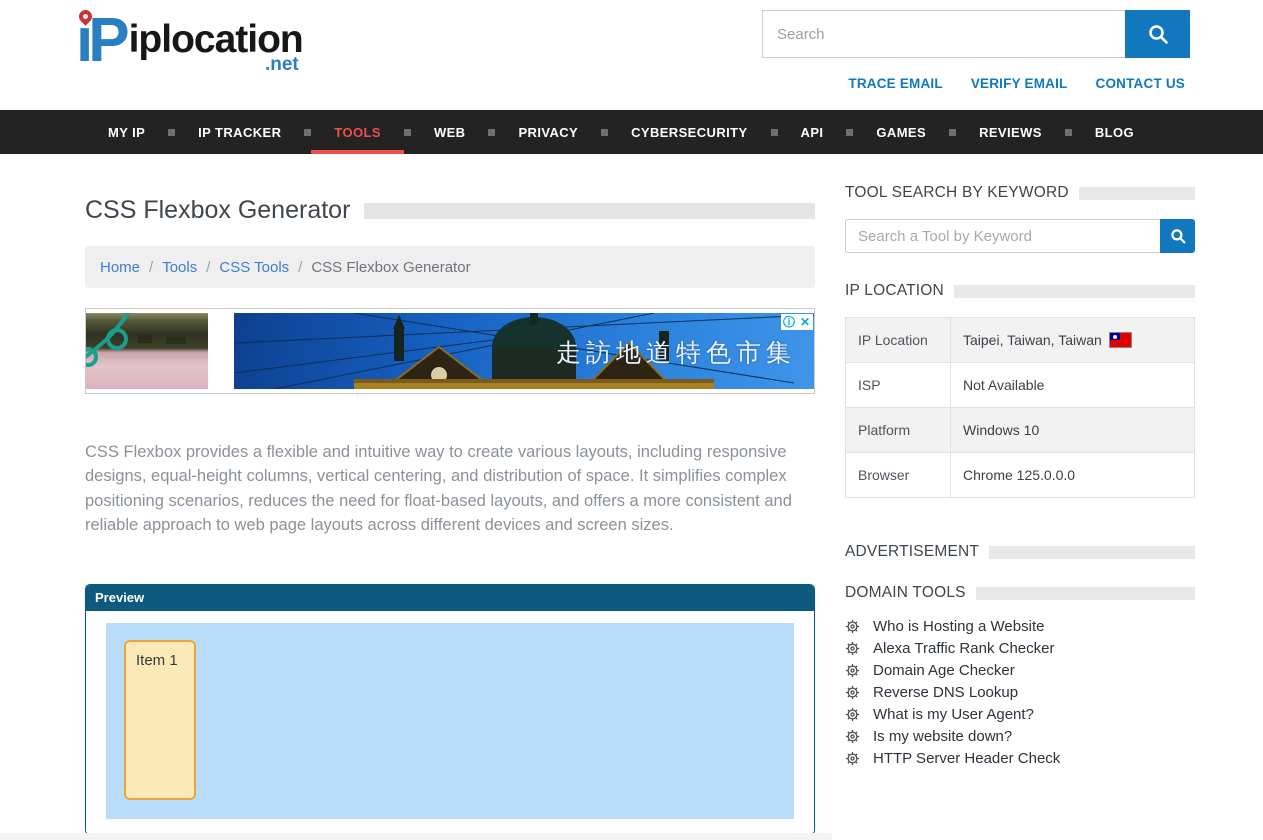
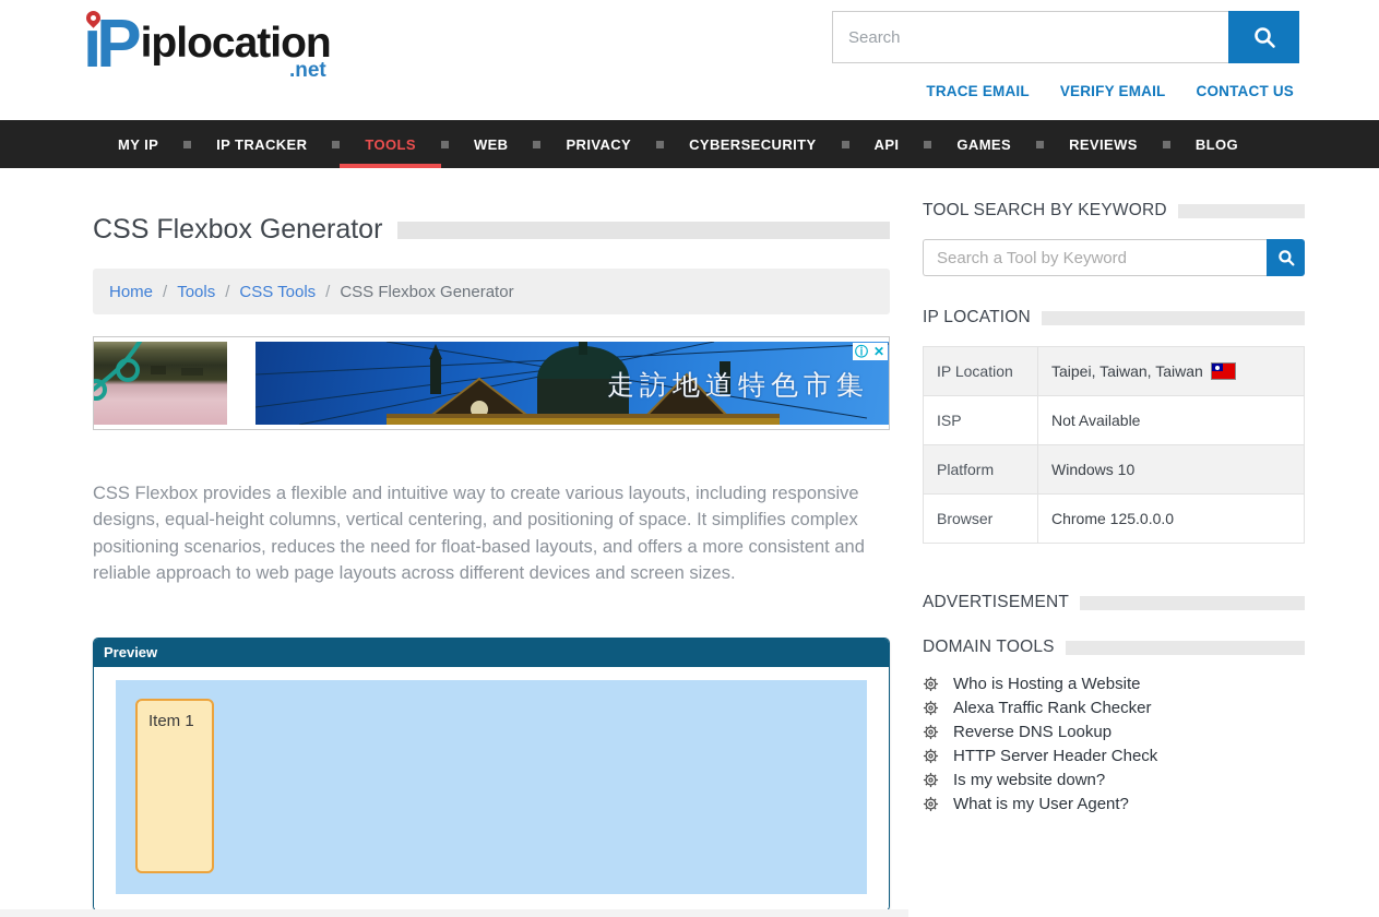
  ıP
  iplocation
  .net
  Search
  TRACE EMAIL
  VERIFY EMAIL
  CONTACT US
  MY IP
  IP TRACKER
  TOOLS
  WEB
  PRIVACY
  CYBERSECURITY
  API
  GAMES
  REVIEWS
  BLOG
  CSS Flexbox Generator
  Home
  /
  Tools
  /
  CSS Tools
  /
  CSS Flexbox Generator
  走訪地道特色市集
  ⓘ
  ✕
- CSS Flexbox provides a flexible and intuitive way to create various layouts, including responsive designs, equal-height columns, vertical centering, and distribution of space. It simplifies complex positioning scenarios, reduces the need for float-based layouts, and offers a more consistent and reliable approach to web page layouts across different devices and screen sizes.
+ CSS Flexbox provides a flexible and intuitive way to create various layouts, including responsive designs, equal-height columns, vertical centering, and positioning of space. It simplifies complex positioning scenarios, reduces the need for float-based layouts, and offers a more consistent and reliable approach to web page layouts across different devices and screen sizes.
  Preview
  Item 1
  TOOL SEARCH BY KEYWORD
  Search a Tool by Keyword
  IP LOCATION
  IP Location	Taipei, Taiwan, Taiwan
  ISP	Not Available
  Platform	Windows 10
  Browser	Chrome 125.0.0.0
  ADVERTISEMENT
  DOMAIN TOOLS
  Who is Hosting a Website
  Alexa Traffic Rank Checker
- Domain Age Checker
  Reverse DNS Lookup
- What is my User Agent?
+ HTTP Server Header Check
  Is my website down?
- HTTP Server Header Check
+ What is my User Agent?
